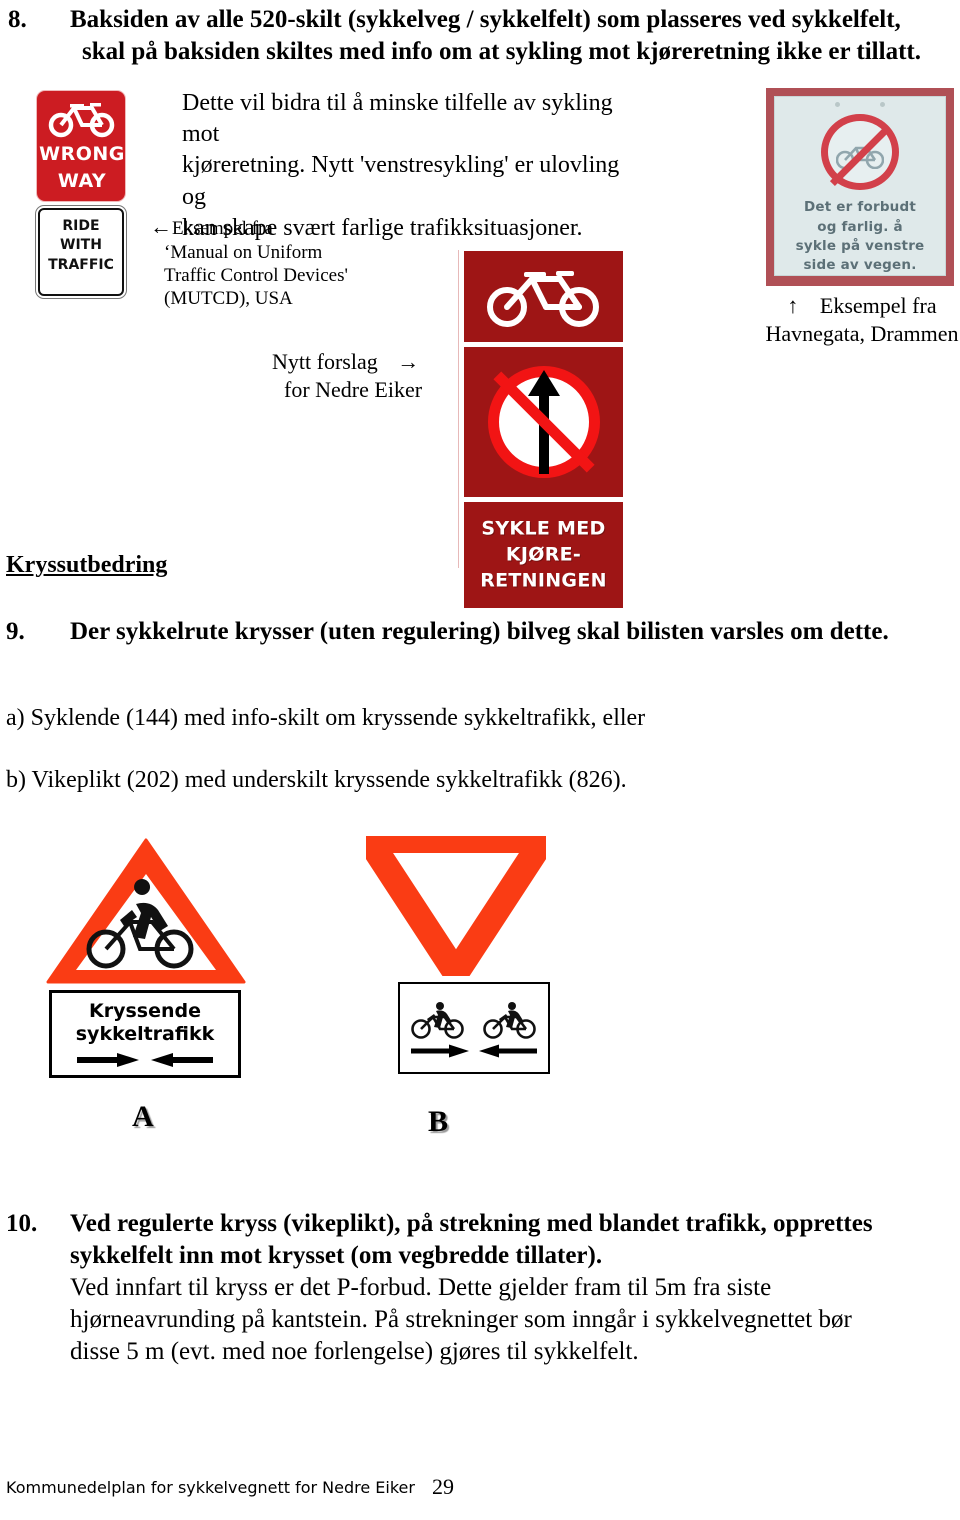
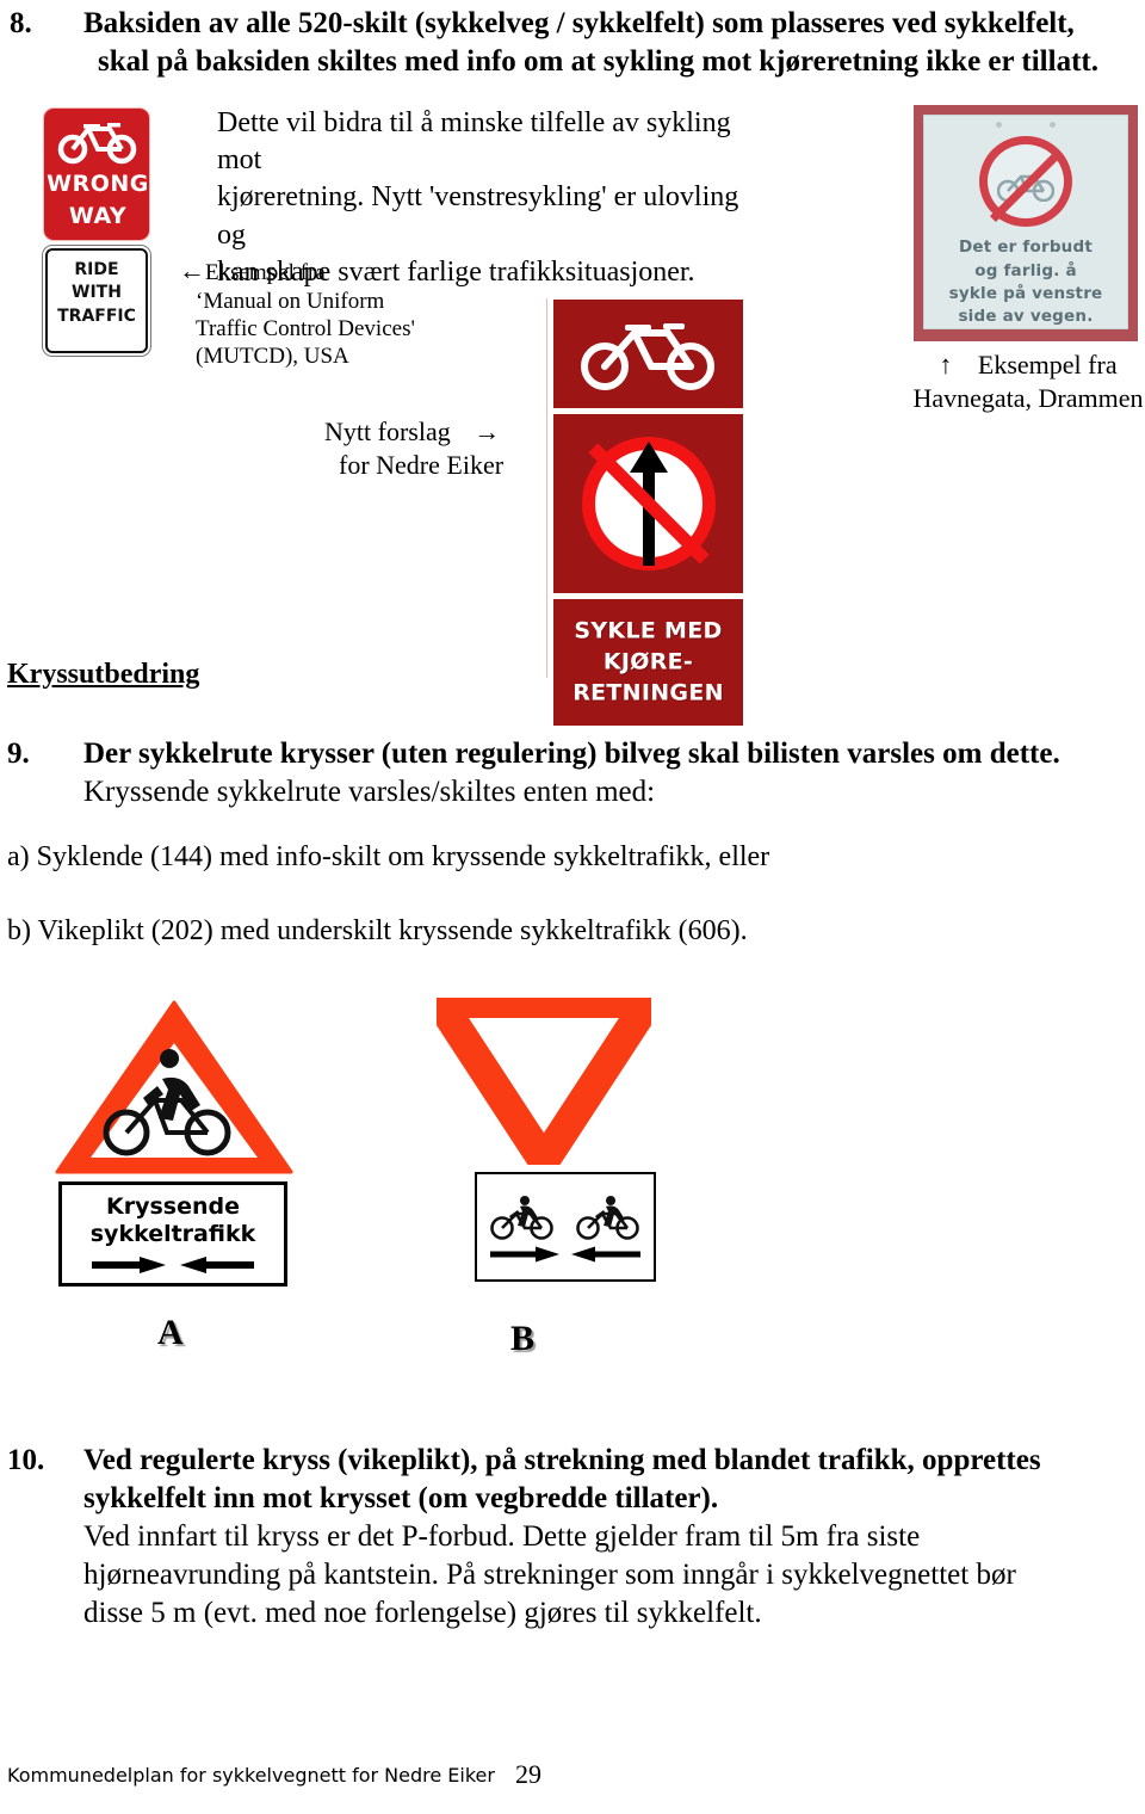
  8.
  Baksiden av alle 520-skilt (sykkelveg / sykkelfelt) som plasseres ved sykkelfelt,
  skal på baksiden skiltes med info om at sykling mot kjøreretning ikke er tillatt.
  WRONG
  WAY
  RIDE
  WITH
  TRAFFIC
  Dette vil bidra til å minske tilfelle av sykling mot
  kjøreretning. Nytt 'venstresykling' er ulovling og
  kan skape svært farlige trafikksituasjoner.
  ←Eksempel fra
  ‘Manual on Uniform
  Traffic Control Devices'
  (MUTCD), USA
  Nytt forslag →
  for Nedre Eiker
  SYKLE MED
  KJØRE-
  RETNINGEN
  Det er forbudt
  og farlig. å
  sykle på venstre
  side av vegen.
  ↑ Eksempel fra
  Havnegata, Drammen
  Kryssutbedring
  9.
  Der sykkelrute krysser (uten regulering) bilveg skal bilisten varsles om dette.
+ Kryssende sykkelrute varsles/skiltes enten med:
  a) Syklende (144) med info-skilt om kryssende sykkeltrafikk, eller
- b) Vikeplikt (202) med underskilt kryssende sykkeltrafikk (826).
+ b) Vikeplikt (202) med underskilt kryssende sykkeltrafikk (606).
  Kryssende
  sykkeltrafikk
  A
  B
  10.
  Ved regulerte kryss (vikeplikt), på strekning med blandet trafikk, opprettes
  sykkelfelt inn mot krysset (om vegbredde tillater).
  Ved innfart til kryss er det P-forbud. Dette gjelder fram til 5m fra siste
  hjørneavrunding på kantstein. På strekninger som inngår i sykkelvegnettet bør
  disse 5 m (evt. med noe forlengelse) gjøres til sykkelfelt.
  Kommunedelplan for sykkelvegnett for Nedre Eiker
  29
